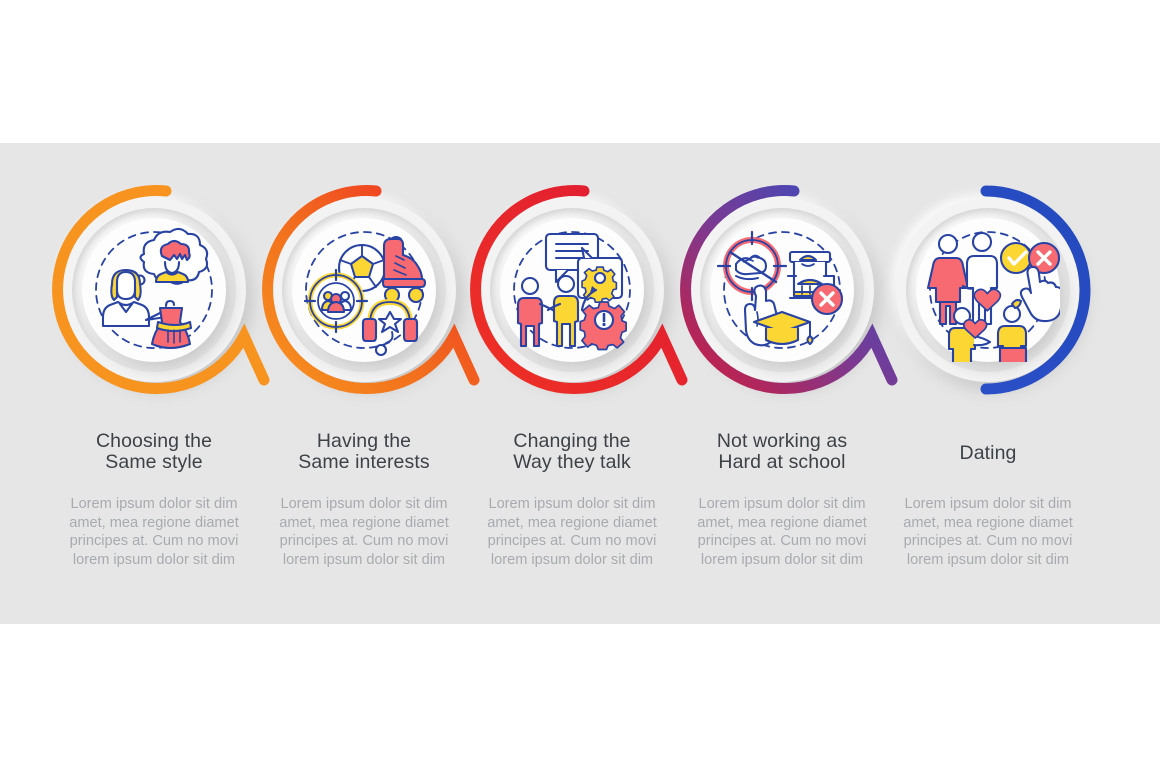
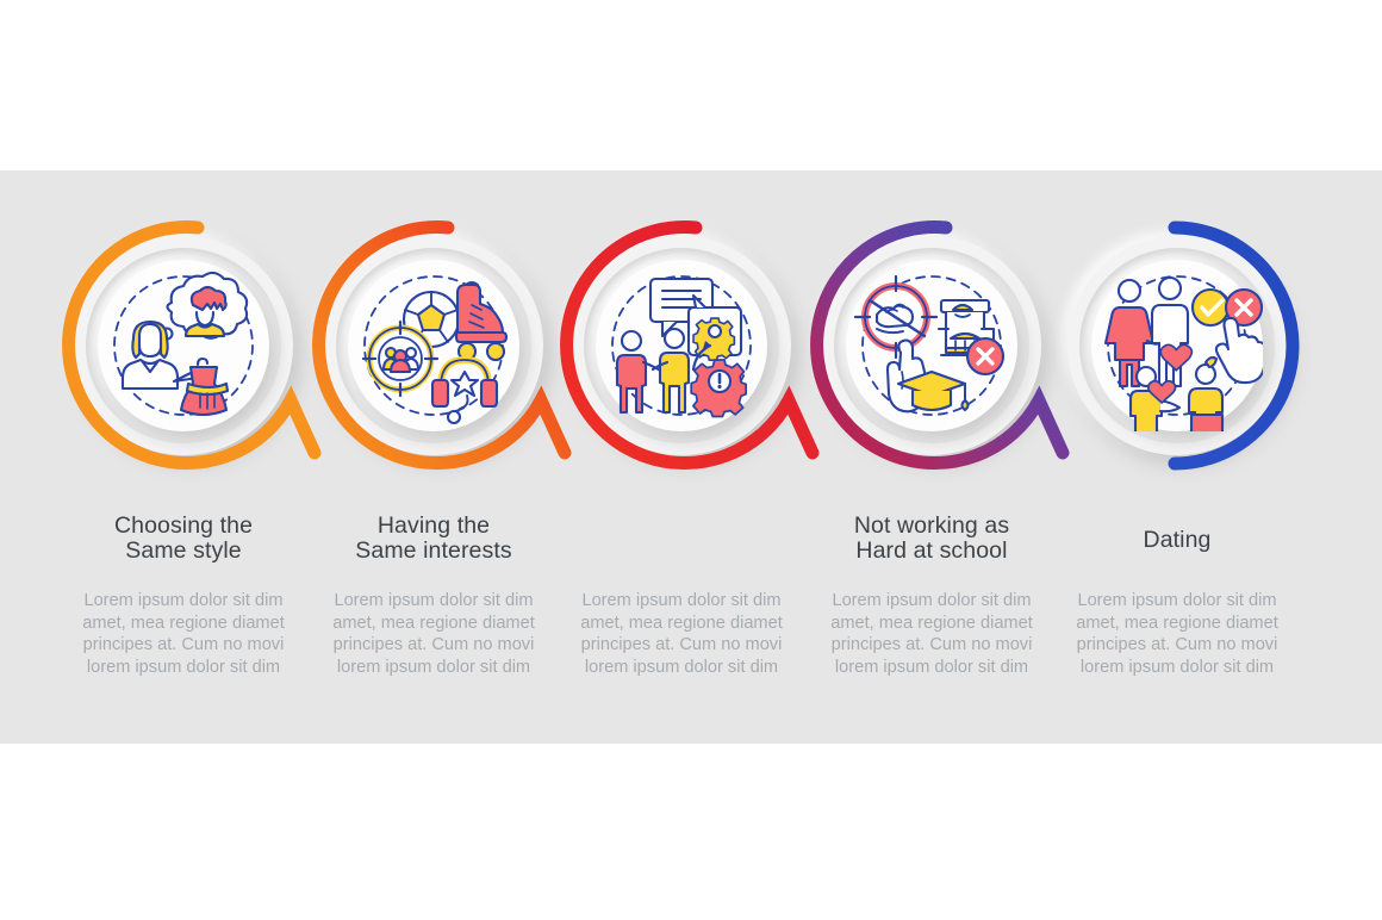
  Choosing the
  Same style
  Lorem ipsum dolor sit dim
  amet, mea regione diamet
  principes at. Cum no movi
  lorem ipsum dolor sit dim
  Having the
  Same interests
  Lorem ipsum dolor sit dim
  amet, mea regione diamet
  principes at. Cum no movi
  lorem ipsum dolor sit dim
- Changing the
- Way they talk
  Lorem ipsum dolor sit dim
  amet, mea regione diamet
  principes at. Cum no movi
  lorem ipsum dolor sit dim
  Not working as
  Hard at school
  Lorem ipsum dolor sit dim
  amet, mea regione diamet
  principes at. Cum no movi
  lorem ipsum dolor sit dim
  Dating
  Lorem ipsum dolor sit dim
  amet, mea regione diamet
  principes at. Cum no movi
  lorem ipsum dolor sit dim
